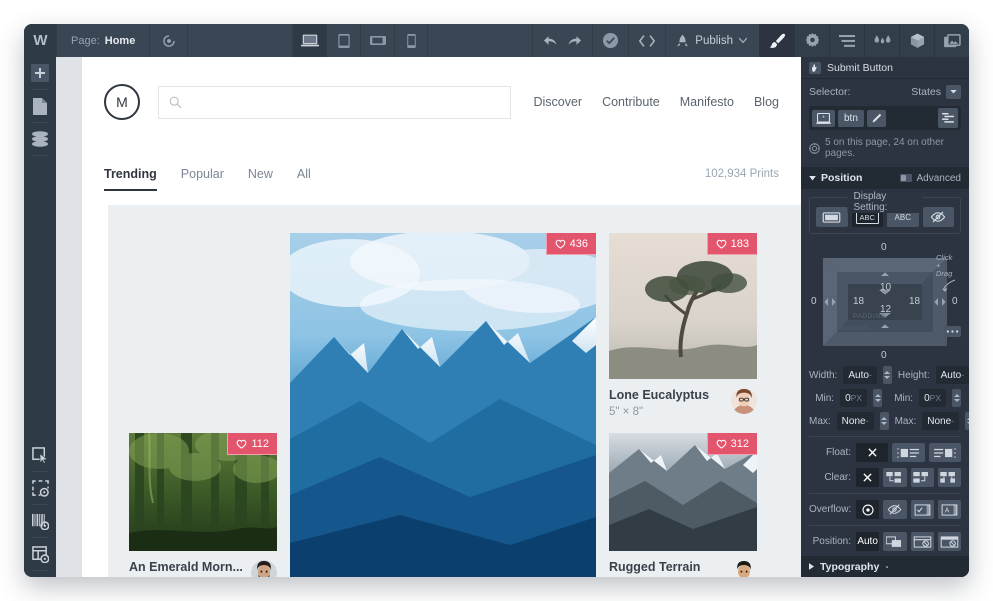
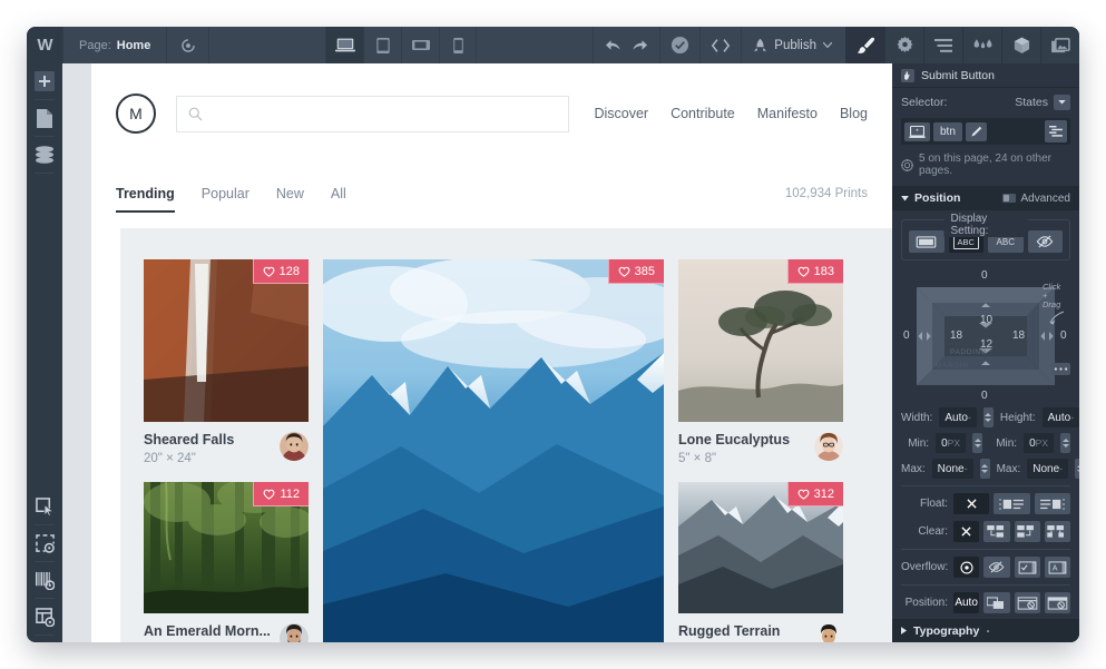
  W
  Page:
  Home
  Publish
  M
  Discover
  Contribute
  Manifesto
  Blog
  Trending
  Popular
  New
  All
  102,934 Prints
+ 128
+ Sheared Falls
+ 20" × 24"
- 436
+ 385
  183
  Lone Eucalyptus
  5" × 8"
  112
  An Emerald Morn...
  312
  Rugged Terrain
  Submit Button
  Selector:
  States
  btn
  5 on this page, 24 on other pages.
  Position
  Advanced
  Display Setting:
  ABC
  ABC
  0
  0
  0
  0
  10
  12
  18
  18
  Click + Drag
  Width:
  Auto
  -
  Height:
  Auto
  -
  Min:
  0
  PX
  Min:
  0
  PX
  Max:
  None
  -
  Max:
  None
  -
  Float:
  Clear:
  Overflow:
  Position:
  Auto
  Typography
  ·
